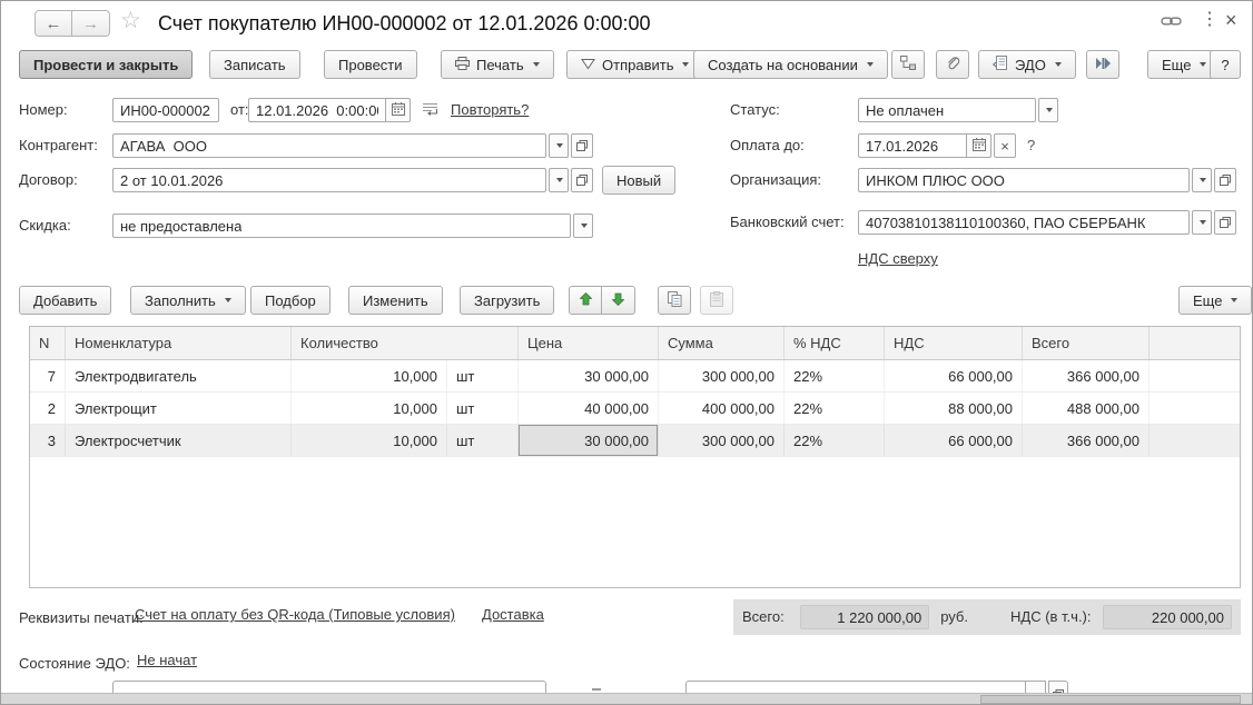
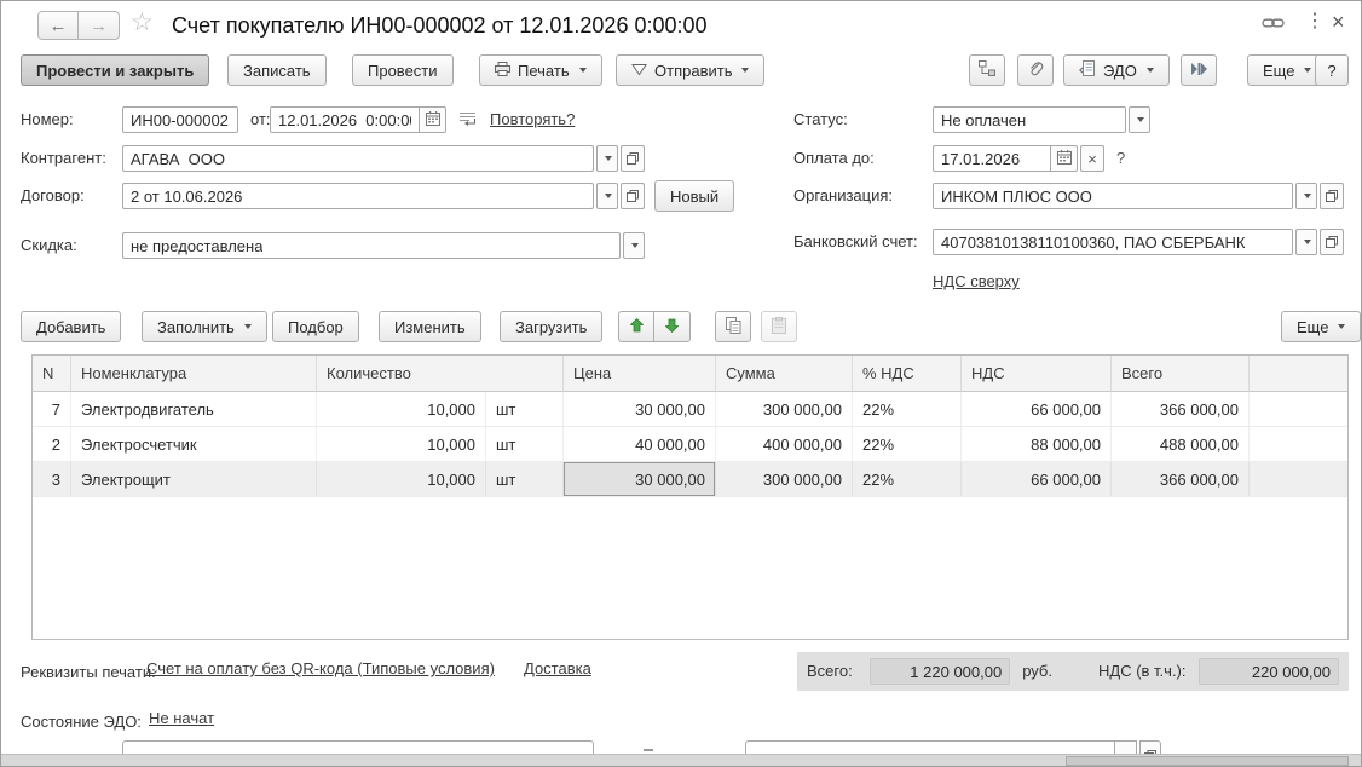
  ←
  →
  ☆
  Счет покупателю ИН00-000002 от 12.01.2026 0:00:00
  ⋮
  ×
  Провести и закрыть
  Записать
  Провести
  Печать
  Отправить
- Создать на основании
  ЭДО
  Еще
  ?
  Номер:
  ИН00-000002
  от:
  12.01.2026 0:00:0
  Повторять?
  Контрагент:
  АГАВА ООО
  Договор:
- 2 от 10.01.2026
+ 2 от 10.06.2026
  Новый
  Скидка:
  не предоставлена
  Статус:
  Не оплачен
  Оплата до:
  17.01.2026
  ×
  ?
  Организация:
  ИНКОМ ПЛЮС ООО
  Банковский счет:
  40703810138110100360, ПАО СБЕРБАНК
  НДС сверху
  Добавить
  Заполнить
  Подбор
  Изменить
  Загрузить
  Еще
  N
  Номенклатура
  Количество
  Цена
  Сумма
  % НДС
  НДС
  Всего
  7
  Электродвигатель
  10,000
  шт
  30 000,00
  300 000,00
  22%
  66 000,00
  366 000,00
  2
- Электрощит
+ Электросчетчик
  10,000
  шт
  40 000,00
  400 000,00
  22%
  88 000,00
  488 000,00
  3
- Электросчетчик
+ Электрощит
  10,000
  шт
  30 000,00
  300 000,00
  22%
  66 000,00
  366 000,00
  Всего:
  1 220 000,00
  руб.
  НДС (в т.ч.):
  220 000,00
  Реквизиты печати:
  Счет на оплату без QR-кода (Типовые условия)
  Доставка
  Состояние ЭДО:
  Не начат
